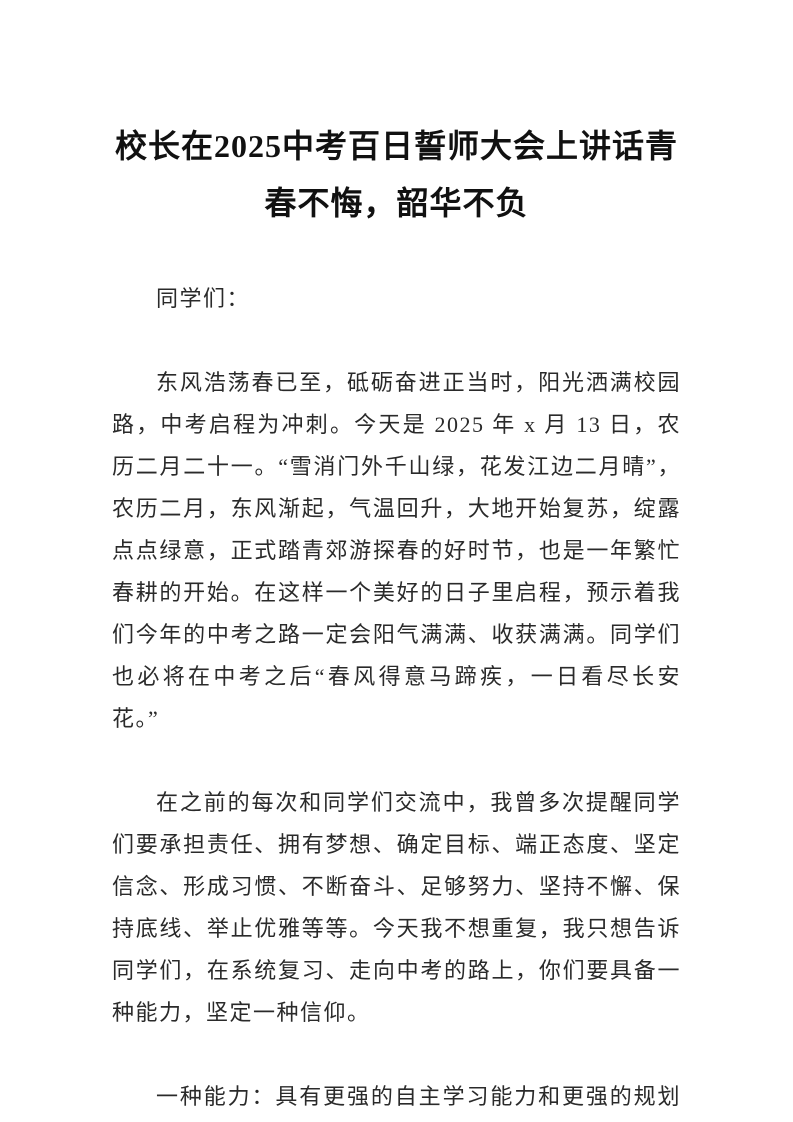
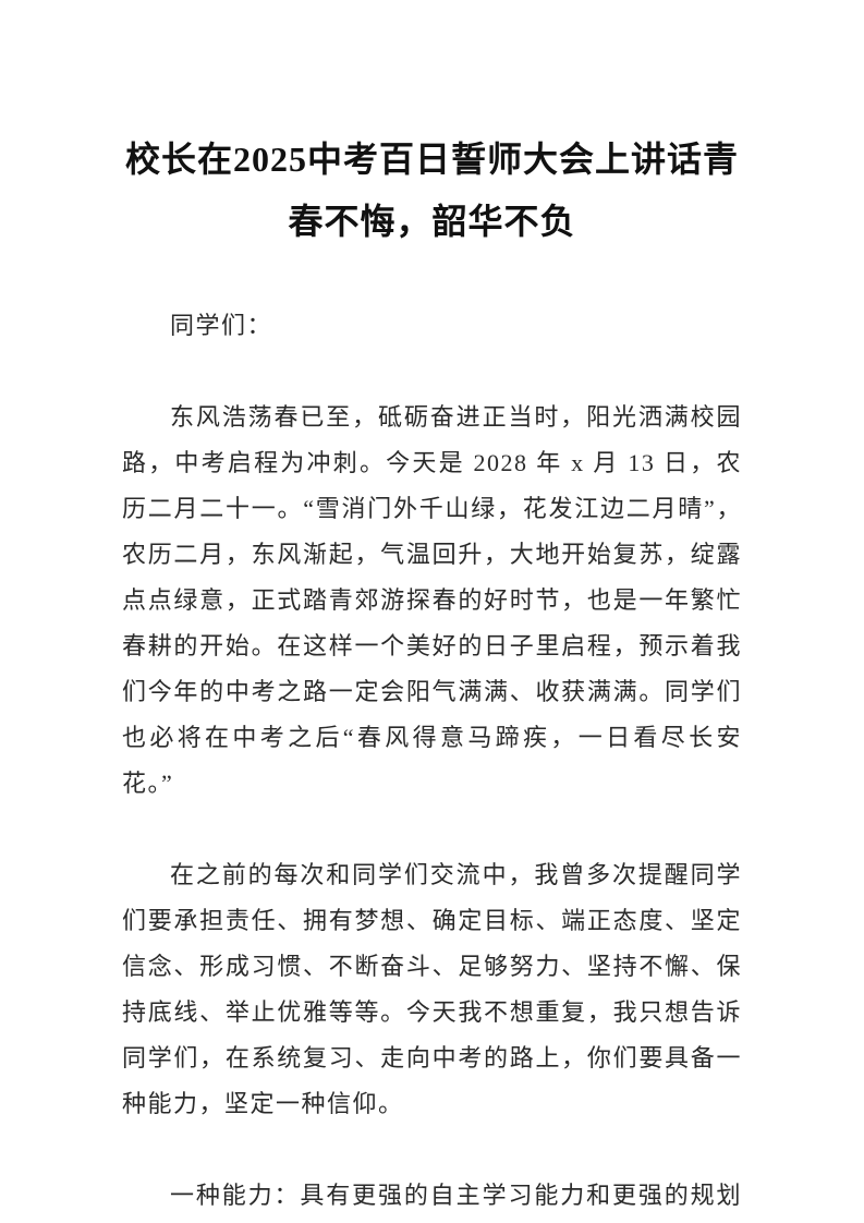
  校长在2025中考百日誓师大会上讲话青春不悔，韶华不负
  同学们：
- 东风浩荡春已至，砥砺奋进正当时，阳光洒满校园路，中考启程为冲刺。今天是 2025 年 x 月 13 日，农历二月二十一。“雪消门外千山绿，花发江边二月晴”，农历二月，东风渐起，气温回升，大地开始复苏，绽露点点绿意，正式踏青郊游探春的好时节，也是一年繁忙春耕的开始。在这样一个美好的日子里启程，预示着我们今年的中考之路一定会阳气满满、收获满满。同学们也必将在中考之后“春风得意马蹄疾，一日看尽长安花。”
+ 东风浩荡春已至，砥砺奋进正当时，阳光洒满校园路，中考启程为冲刺。今天是 2028 年 x 月 13 日，农历二月二十一。“雪消门外千山绿，花发江边二月晴”，农历二月，东风渐起，气温回升，大地开始复苏，绽露点点绿意，正式踏青郊游探春的好时节，也是一年繁忙春耕的开始。在这样一个美好的日子里启程，预示着我们今年的中考之路一定会阳气满满、收获满满。同学们也必将在中考之后“春风得意马蹄疾，一日看尽长安花。”
  在之前的每次和同学们交流中，我曾多次提醒同学们要承担责任、拥有梦想、确定目标、端正态度、坚定信念、形成习惯、不断奋斗、足够努力、坚持不懈、保持底线、举止优雅等等。今天我不想重复，我只想告诉同学们，在系统复习、走向中考的路上，你们要具备一种能力，坚定一种信仰。
  一种能力：具有更强的自主学习能力和更强的规划
